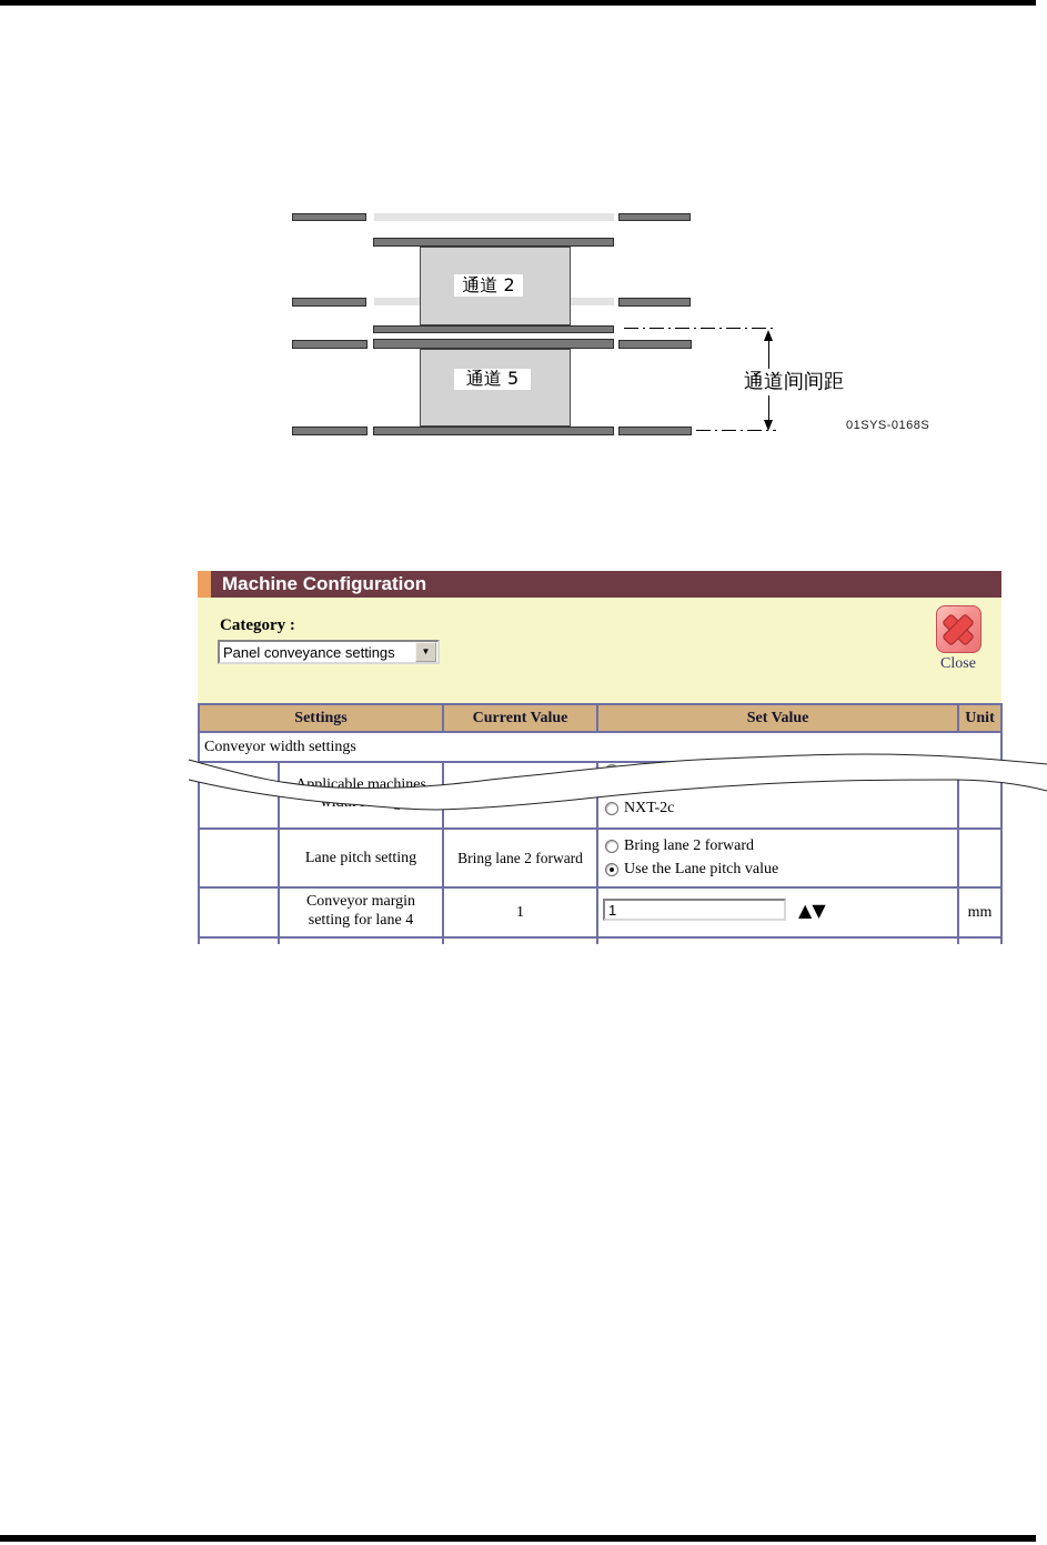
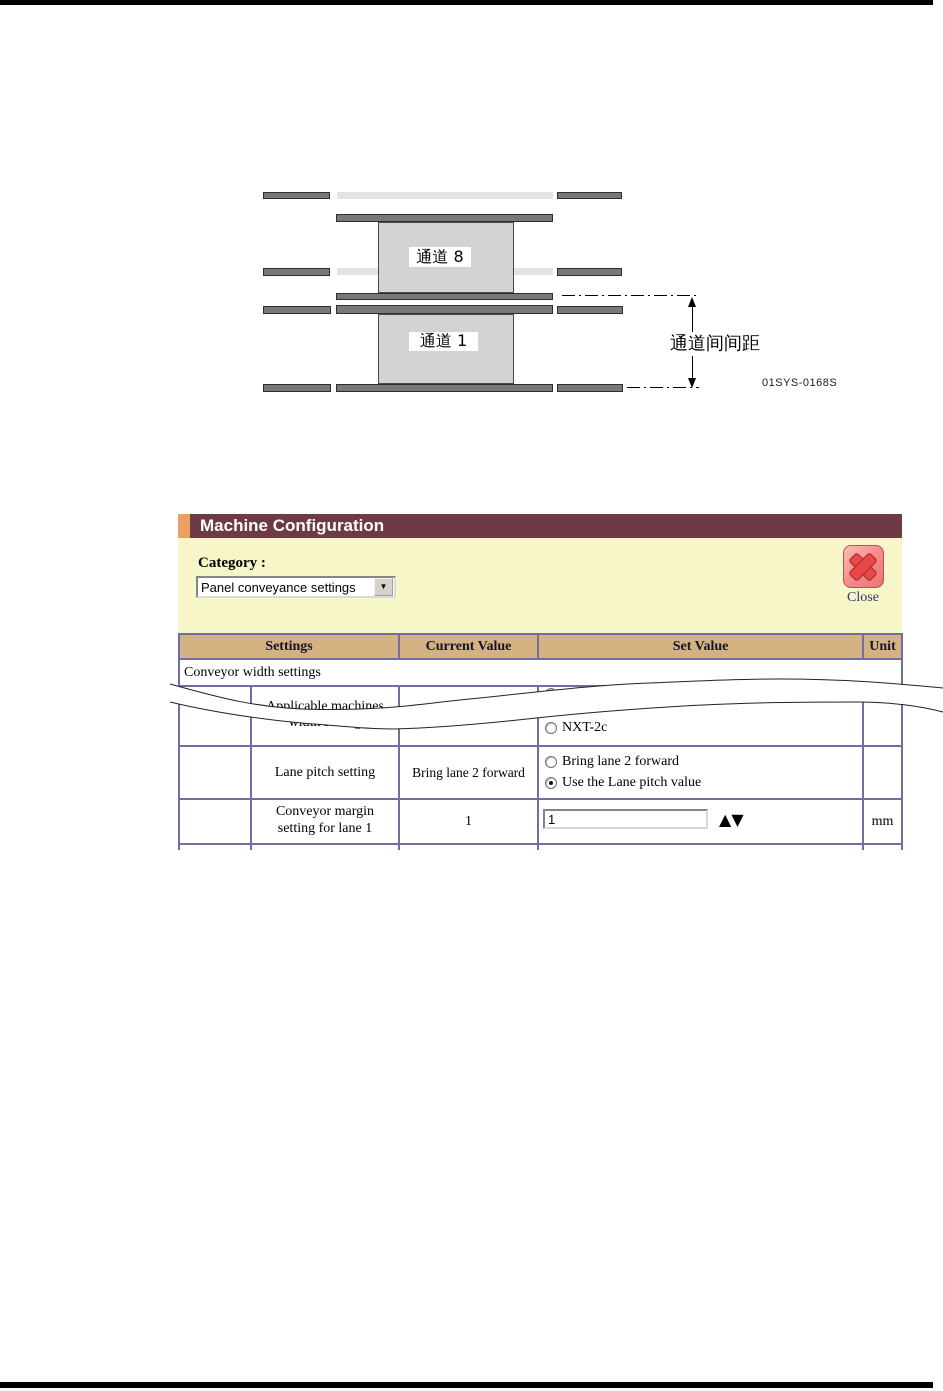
- 通道 2
+ 通道 8
- 通道 5
+ 通道 1
  通道间间距
  01SYS-0168S
  Machine Configuration
  Category :
  Panel conveyance settings
  ▼
  Close
  Settings	Current Value	Set Value	Unit
  Conveyor width settings
  	Lane pitch setting	Bring lane 2 forward	Bring lane 2 forward Use the Lane pitch value
- 	Conveyor margin setting for lane 4	1	1 ▲▼	mm
+ 	Conveyor margin setting for lane 1	1	1 ▲▼	mm
